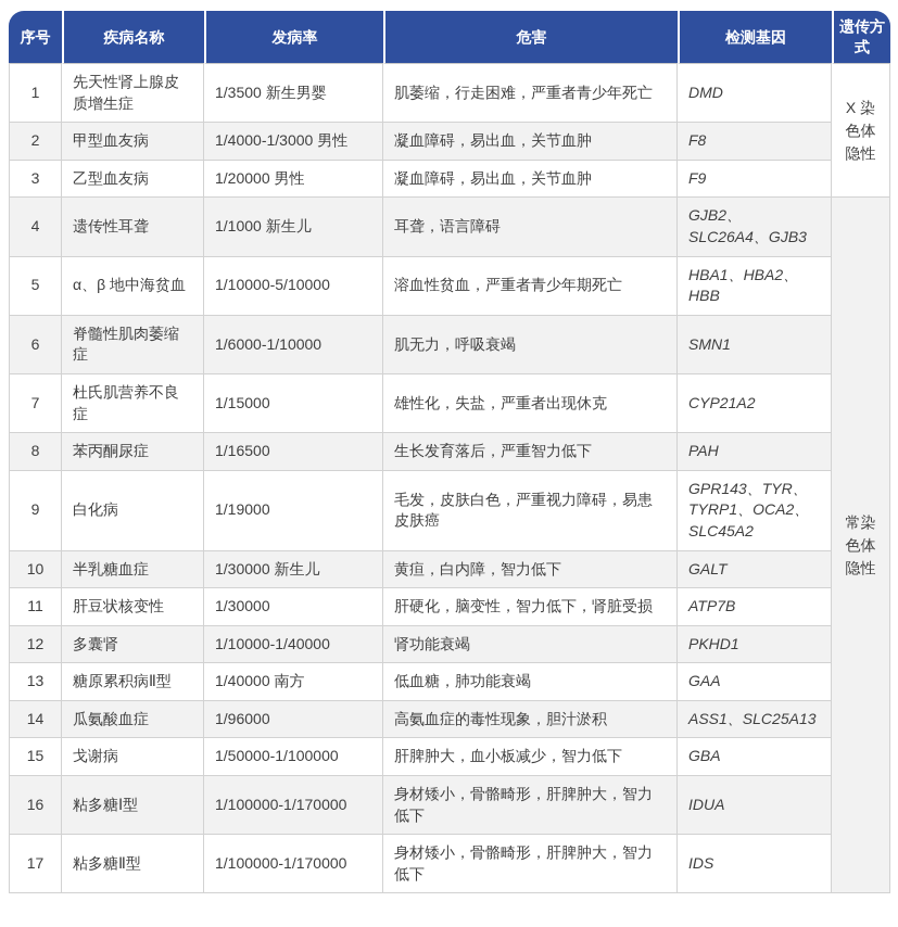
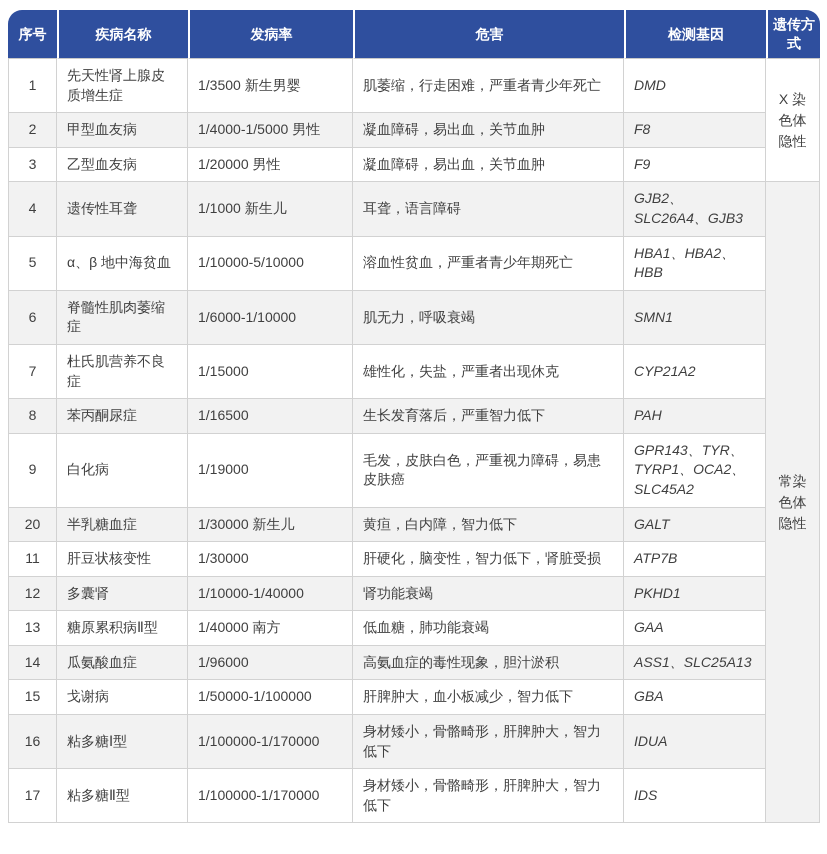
  序号	疾病名称	发病率	危害	检测基因	遗传方式
  1	先天性肾上腺皮质增生症	1/3500 新生男婴	肌萎缩，行走困难，严重者青少年死亡	DMD	X 染色体隐性
- 2	甲型血友病	1/4000-1/3000 男性	凝血障碍，易出血，关节血肿	F8
+ 2	甲型血友病	1/4000-1/5000 男性	凝血障碍，易出血，关节血肿	F8
  3	乙型血友病	1/20000 男性	凝血障碍，易出血，关节血肿	F9
  4	遗传性耳聋	1/1000 新生儿	耳聋，语言障碍	GJB2、SLC26A4、GJB3	常染色体隐性
  5	α、β 地中海贫血	1/10000-5/10000	溶血性贫血，严重者青少年期死亡	HBA1、HBA2、HBB
  6	脊髓性肌肉萎缩症	1/6000-1/10000	肌无力，呼吸衰竭	SMN1
  7	杜氏肌营养不良症	1/15000	雄性化，失盐，严重者出现休克	CYP21A2
  8	苯丙酮尿症	1/16500	生长发育落后，严重智力低下	PAH
  9	白化病	1/19000	毛发，皮肤白色，严重视力障碍，易患皮肤癌	GPR143、TYR、TYRP1、OCA2、SLC45A2
- 10	半乳糖血症	1/30000 新生儿	黄疸，白内障，智力低下	GALT
+ 20	半乳糖血症	1/30000 新生儿	黄疸，白内障，智力低下	GALT
  11	肝豆状核变性	1/30000	肝硬化，脑变性，智力低下，肾脏受损	ATP7B
  12	多囊肾	1/10000-1/40000	肾功能衰竭	PKHD1
  13	糖原累积病Ⅱ型	1/40000 南方	低血糖，肺功能衰竭	GAA
  14	瓜氨酸血症	1/96000	高氨血症的毒性现象，胆汁淤积	ASS1、SLC25A13
  15	戈谢病	1/50000-1/100000	肝脾肿大，血小板减少，智力低下	GBA
  16	粘多糖Ⅰ型	1/100000-1/170000	身材矮小，骨骼畸形，肝脾肿大，智力低下	IDUA
  17	粘多糖Ⅱ型	1/100000-1/170000	身材矮小，骨骼畸形，肝脾肿大，智力低下	IDS
